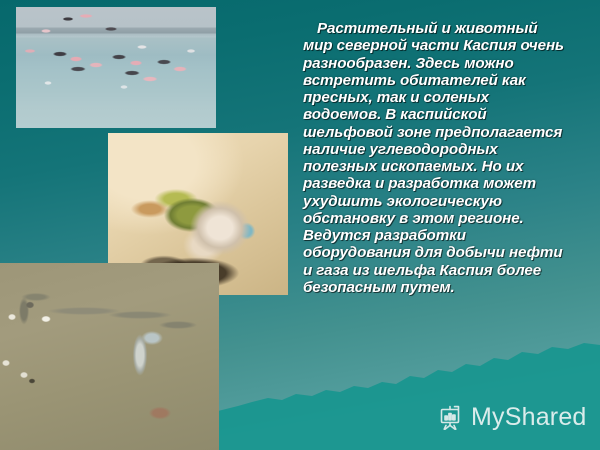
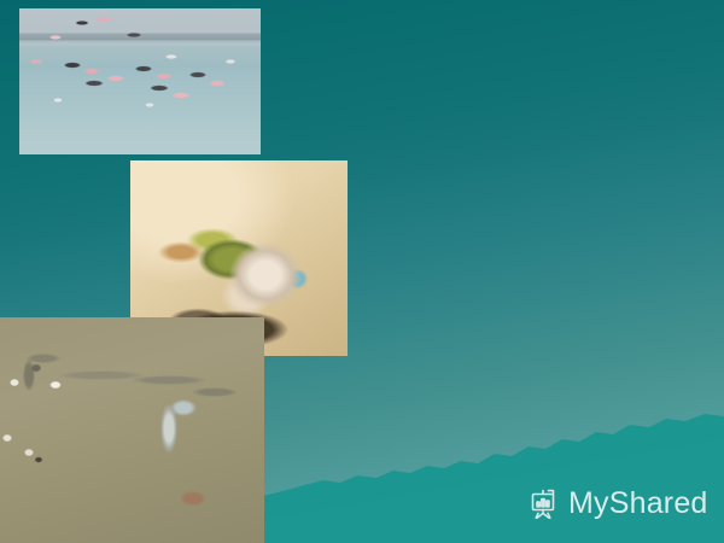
- Растительный и животный мир северной части Каспия очень разнообразен. Здесь можно встретить обитателей как пресных, так и соленых водоемов. В каспийской шельфовой зоне предполагается наличие углеводородных полезных ископаемых. Но их разведка и разработка может ухудшить экологическую обстановку в этом регионе. Ведутся разработки оборудования для добычи нефти и газа из шельфа Каспия более безопасным путем.
  MyShared
